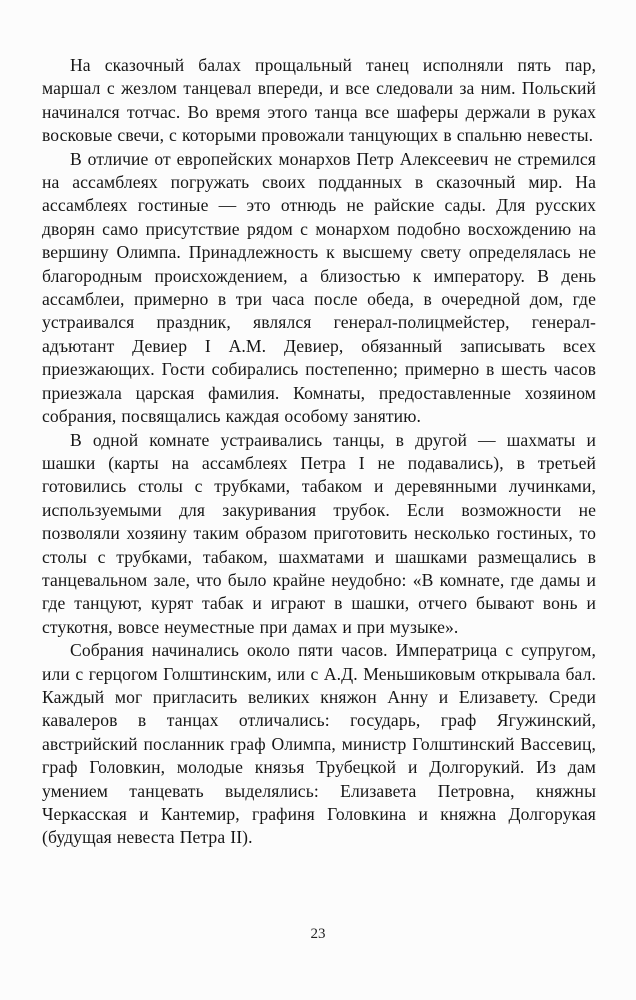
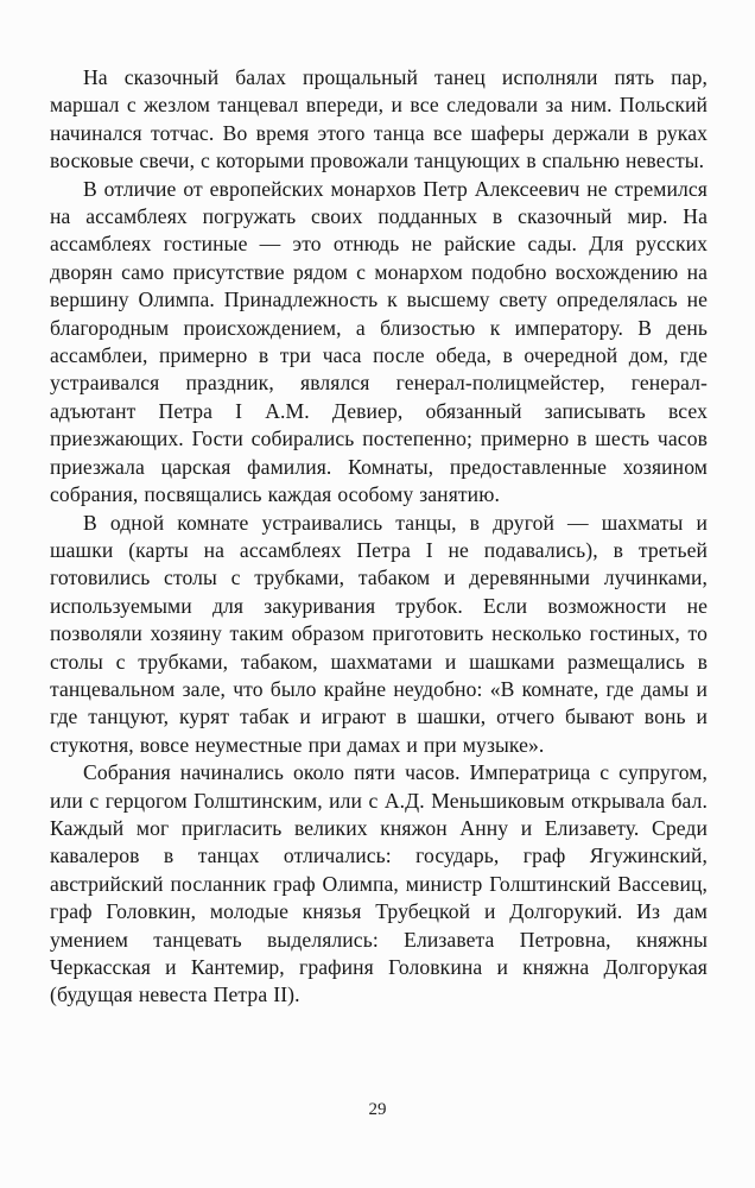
  На сказочный балах прощальный танец исполняли пять пар, маршал с жезлом танцевал впереди, и все следовали за ним. Польский начинался тотчас. Во время этого танца все шаферы держали в руках восковые свечи, с которыми провожали танцующих в спальню невесты.
- В отличие от европейских монархов Петр Алексеевич не стремился на ассамблеях погружать своих подданных в сказочный мир. На ассамблеях гостиные — это отнюдь не райские сады. Для русских дворян само присутствие рядом с монархом подобно восхождению на вершину Олимпа. Принадлежность к высшему свету определялась не благородным происхождением, а близостью к императору. В день ассамблеи, примерно в три часа после обеда, в очередной дом, где устраивался праздник, являлся генерал-полицмейстер, генерал-адъютант Девиер I А.М. Девиер, обязанный записывать всех приезжающих. Гости собирались постепенно; примерно в шесть часов приезжала царская фамилия. Комнаты, предоставленные хозяином собрания, посвящались каждая особому занятию.
+ В отличие от европейских монархов Петр Алексеевич не стремился на ассамблеях погружать своих подданных в сказочный мир. На ассамблеях гостиные — это отнюдь не райские сады. Для русских дворян само присутствие рядом с монархом подобно восхождению на вершину Олимпа. Принадлежность к высшему свету определялась не благородным происхождением, а близостью к императору. В день ассамблеи, примерно в три часа после обеда, в очередной дом, где устраивался праздник, являлся генерал-полицмейстер, генерал-адъютант Петра I А.М. Девиер, обязанный записывать всех приезжающих. Гости собирались постепенно; примерно в шесть часов приезжала царская фамилия. Комнаты, предоставленные хозяином собрания, посвящались каждая особому занятию.
  В одной комнате устраивались танцы, в другой — шахматы и шашки (карты на ассамблеях Петра I не подавались), в третьей готовились столы с трубками, табаком и деревянными лучинками, используемыми для закуривания трубок. Если возможности не позволяли хозяину таким образом приготовить несколько гостиных, то столы с трубками, табаком, шахматами и шашками размещались в танцевальном зале, что было крайне неудобно: «В комнате, где дамы и где танцуют, курят табак и играют в шашки, отчего бывают вонь и стукотня, вовсе неуместные при дамах и при музыке».
  Собрания начинались около пяти часов. Императрица с супругом, или с герцогом Голштинским, или с А.Д. Меньшиковым открывала бал. Каждый мог пригласить великих княжон Анну и Елизавету. Среди кавалеров в танцах отличались: государь, граф Ягужинский, австрийский посланник граф Олимпа, министр Голштинский Вассевиц, граф Головкин, молодые князья Трубецкой и Долгорукий. Из дам умением танцевать выделялись: Елизавета Петровна, княжны Черкасская и Кантемир, графиня Головкина и княжна Долгорукая (будущая невеста Петра II).
- 23
+ 29
